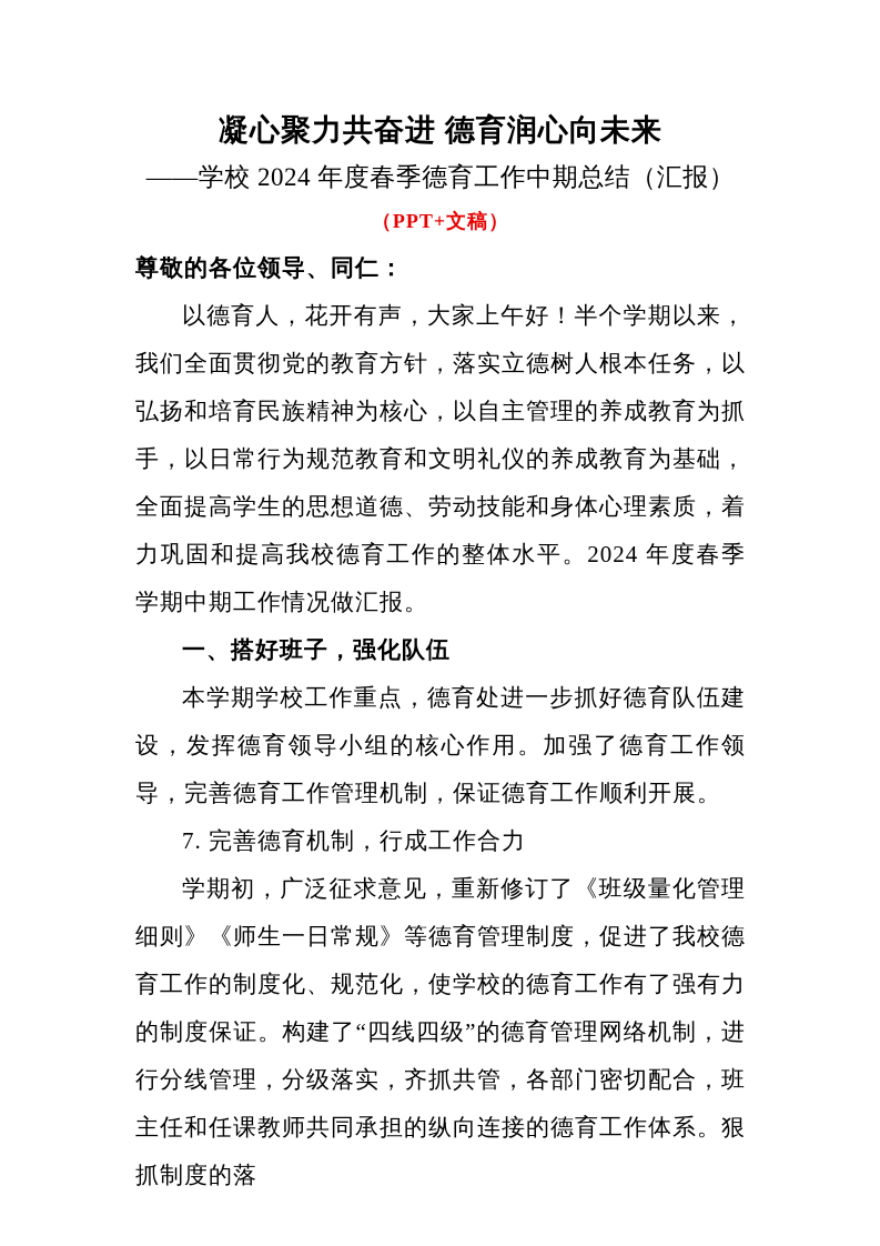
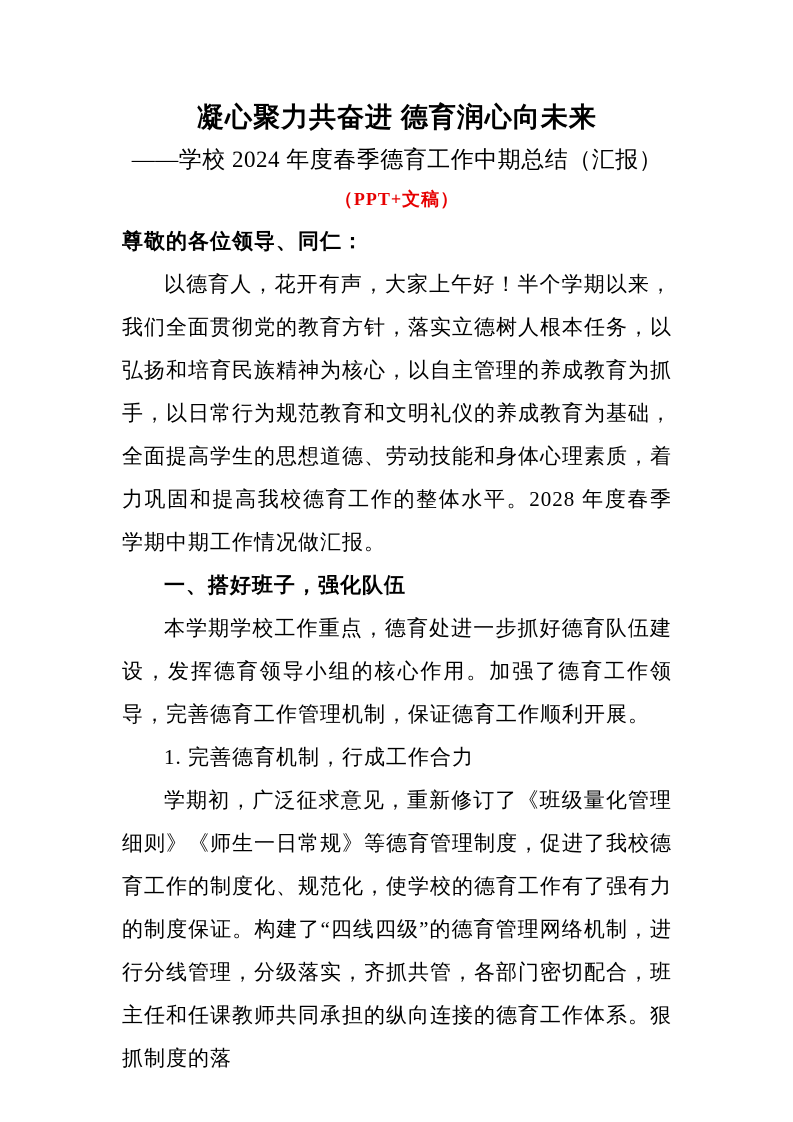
  凝心聚力共奋进 德育润心向未来
  ——学校 2024 年度春季德育工作中期总结（汇报）
  （PPT+文稿）
  尊敬的各位领导、同仁：
- 以德育人，花开有声，大家上午好！半个学期以来，我们全面贯彻党的教育方针，落实立德树人根本任务，以弘扬和培育民族精神为核心，以自主管理的养成教育为抓手，以日常行为规范教育和文明礼仪的养成教育为基础，全面提高学生的思想道德、劳动技能和身体心理素质，着力巩固和提高我校德育工作的整体水平。2024 年度春季学期中期工作情况做汇报。
+ 以德育人，花开有声，大家上午好！半个学期以来，我们全面贯彻党的教育方针，落实立德树人根本任务，以弘扬和培育民族精神为核心，以自主管理的养成教育为抓手，以日常行为规范教育和文明礼仪的养成教育为基础，全面提高学生的思想道德、劳动技能和身体心理素质，着力巩固和提高我校德育工作的整体水平。2028 年度春季学期中期工作情况做汇报。
  一、搭好班子，强化队伍
  本学期学校工作重点，德育处进一步抓好德育队伍建设，发挥德育领导小组的核心作用。加强了德育工作领导，完善德育工作管理机制，保证德育工作顺利开展。
- 7. 完善德育机制，行成工作合力
+ 1. 完善德育机制，行成工作合力
  学期初，广泛征求意见，重新修订了《班级量化管理细则》《师生一日常规》等德育管理制度，促进了我校德育工作的制度化、规范化，使学校的德育工作有了强有力的制度保证。构建了“四线四级”的德育管理网络机制，进行分线管理，分级落实，齐抓共管，各部门密切配合，班主任和任课教师共同承担的纵向连接的德育工作体系。狠抓制度的落
